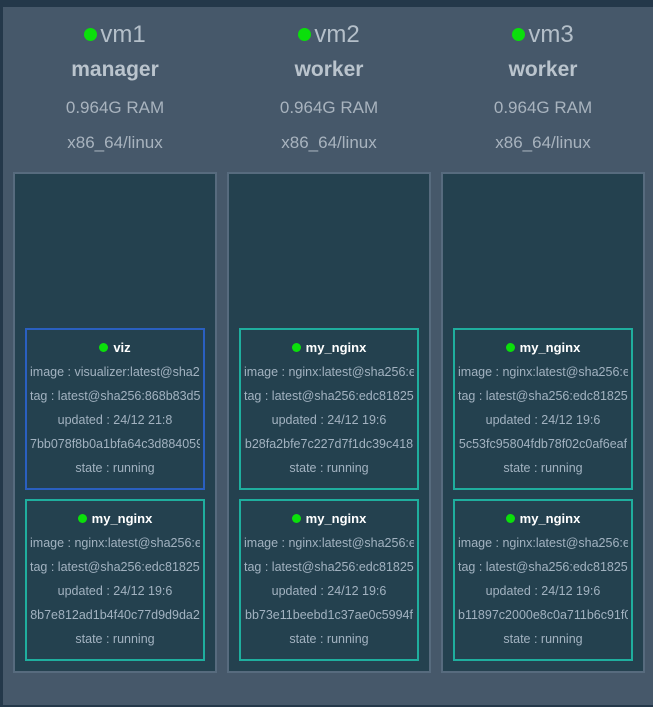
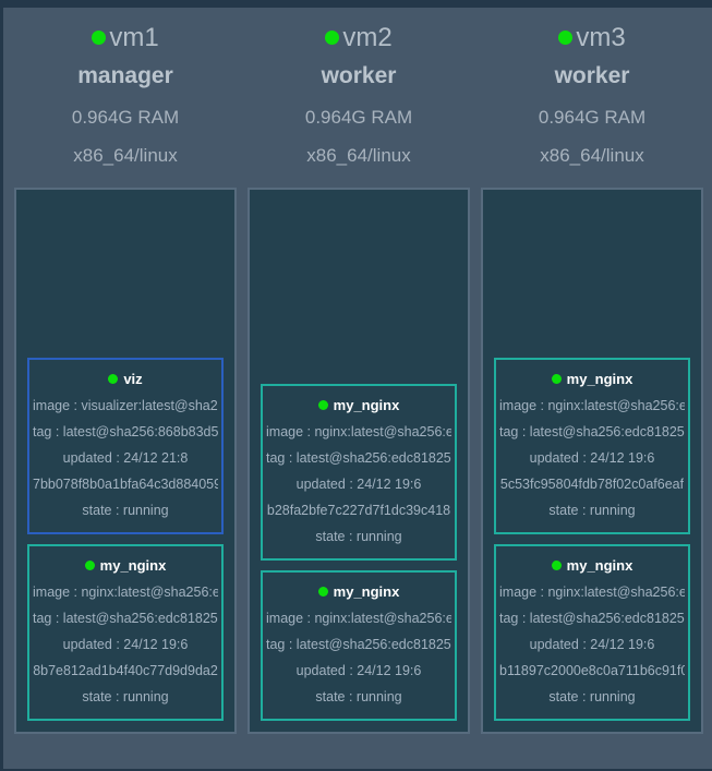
  vm1
  manager
  0.964G RAM
  x86_64/linux
  viz
  image : visualizer:latest@sha2
  tag : latest@sha256:868b83d5
  updated : 24/12 21:8
  7bb078f8b0a1bfa64c3d884059
  state : running
  my_nginx
  image : nginx:latest@sha256:e
  tag : latest@sha256:edc81825
  updated : 24/12 19:6
  8b7e812ad1b4f40c77d9d9da2
  state : running
  vm2
  worker
  0.964G RAM
  x86_64/linux
  my_nginx
  image : nginx:latest@sha256:e
  tag : latest@sha256:edc81825
  updated : 24/12 19:6
  b28fa2bfe7c227d7f1dc39c418
  state : running
  my_nginx
  image : nginx:latest@sha256:e
  tag : latest@sha256:edc81825
  updated : 24/12 19:6
- bb73e11beebd1c37ae0c5994f
  state : running
  vm3
  worker
  0.964G RAM
  x86_64/linux
  my_nginx
  image : nginx:latest@sha256:e
  tag : latest@sha256:edc81825
  updated : 24/12 19:6
  5c53fc95804fdb78f02c0af6eaf
  state : running
  my_nginx
  image : nginx:latest@sha256:e
  tag : latest@sha256:edc81825
  updated : 24/12 19:6
  b11897c2000e8c0a711b6c91f0
  state : running
